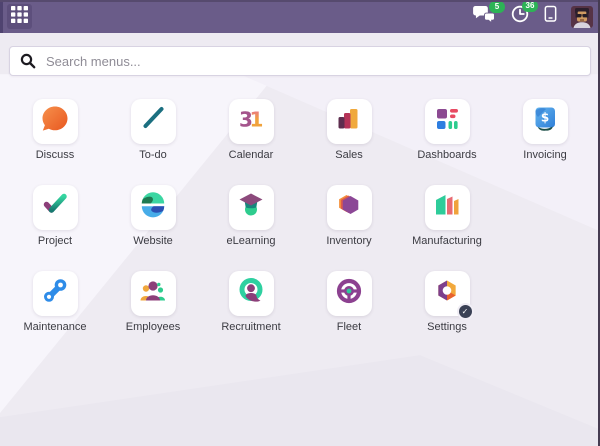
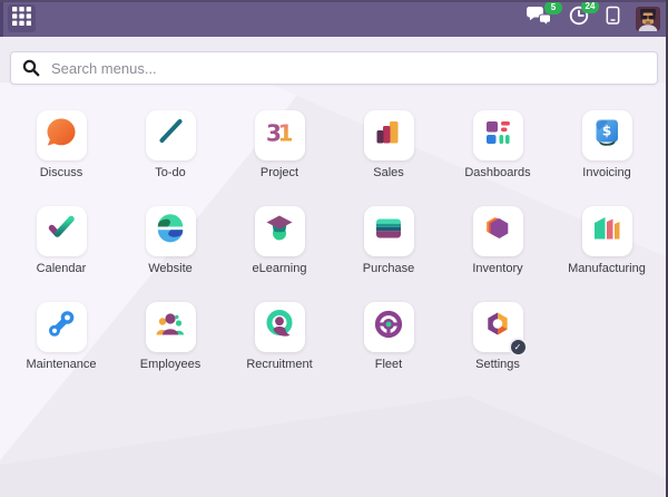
  5
- 36
+ 24
  Search menus...
  Discuss
  To-do
  3
  1
- Calendar
+ Project
  Sales
  Dashboards
  $
  Invoicing
- Project
+ Calendar
  Website
  eLearning
+ Purchase
  Inventory
  Manufacturing
  Maintenance
  Employees
  Recruitment
  Fleet
  ✓
  Settings
